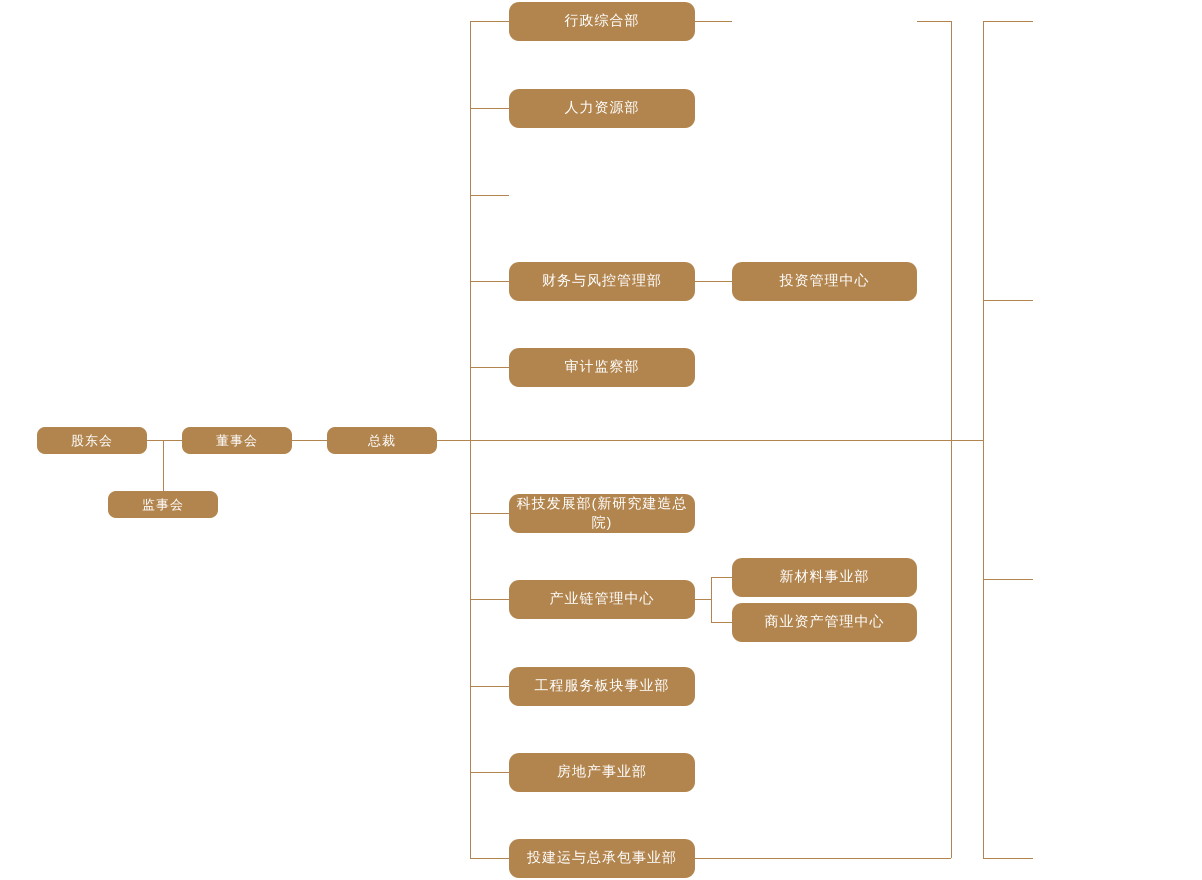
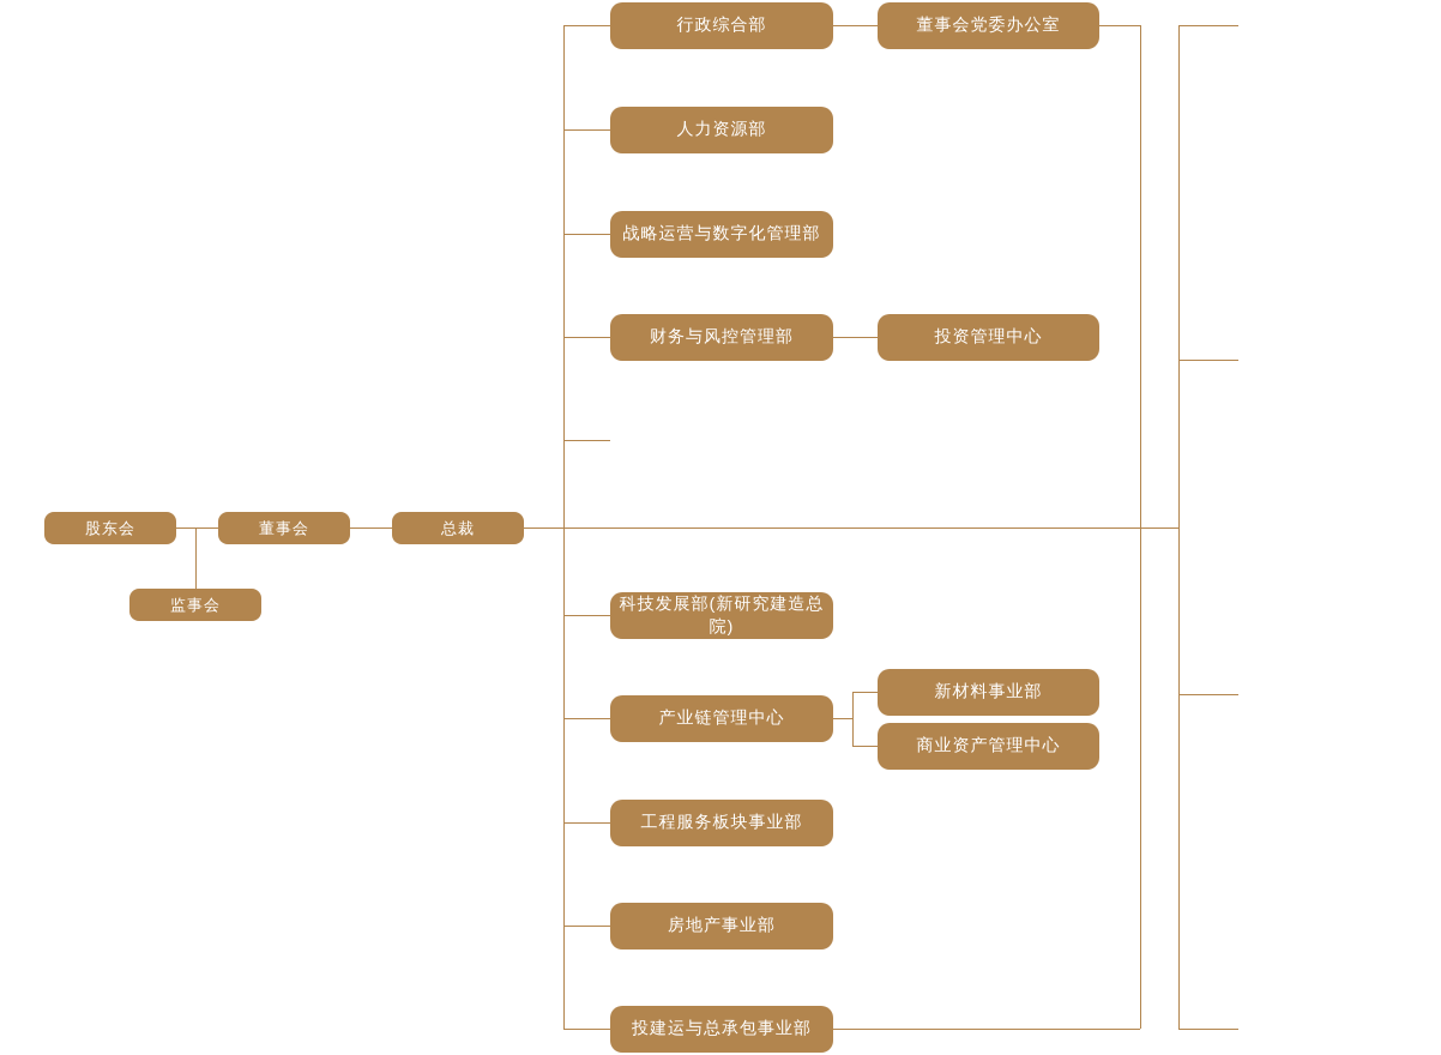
  股东会
  董事会
  总裁
  监事会
  行政综合部
  人力资源部
+ 战略运营与数字化管理部
  财务与风控管理部
- 审计监察部
  科技发展部(新研究建造总院)
  产业链管理中心
  工程服务板块事业部
  房地产事业部
  投建运与总承包事业部
+ 董事会党委办公室
  投资管理中心
  新材料事业部
  商业资产管理中心
